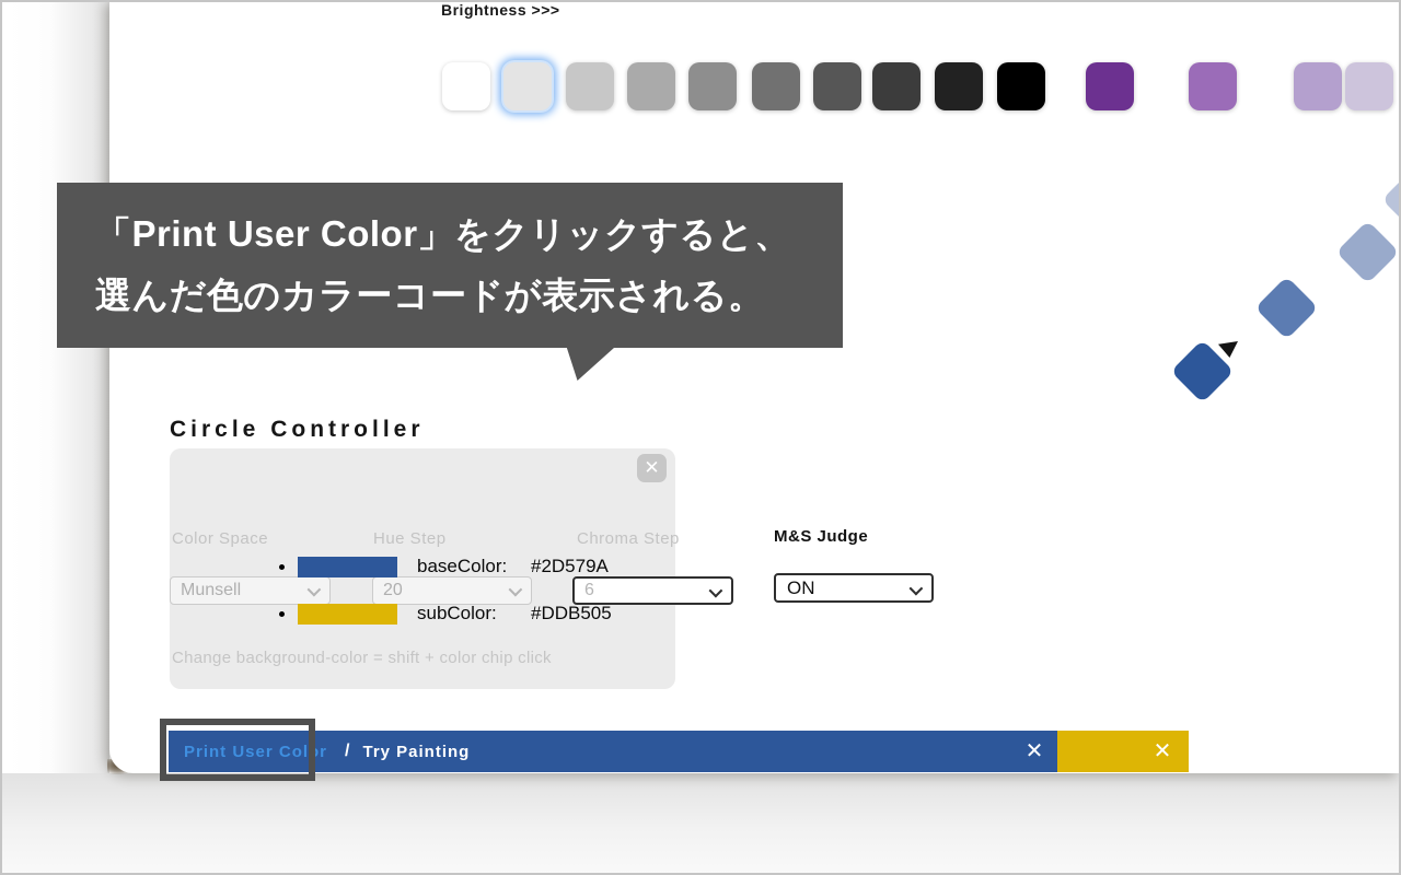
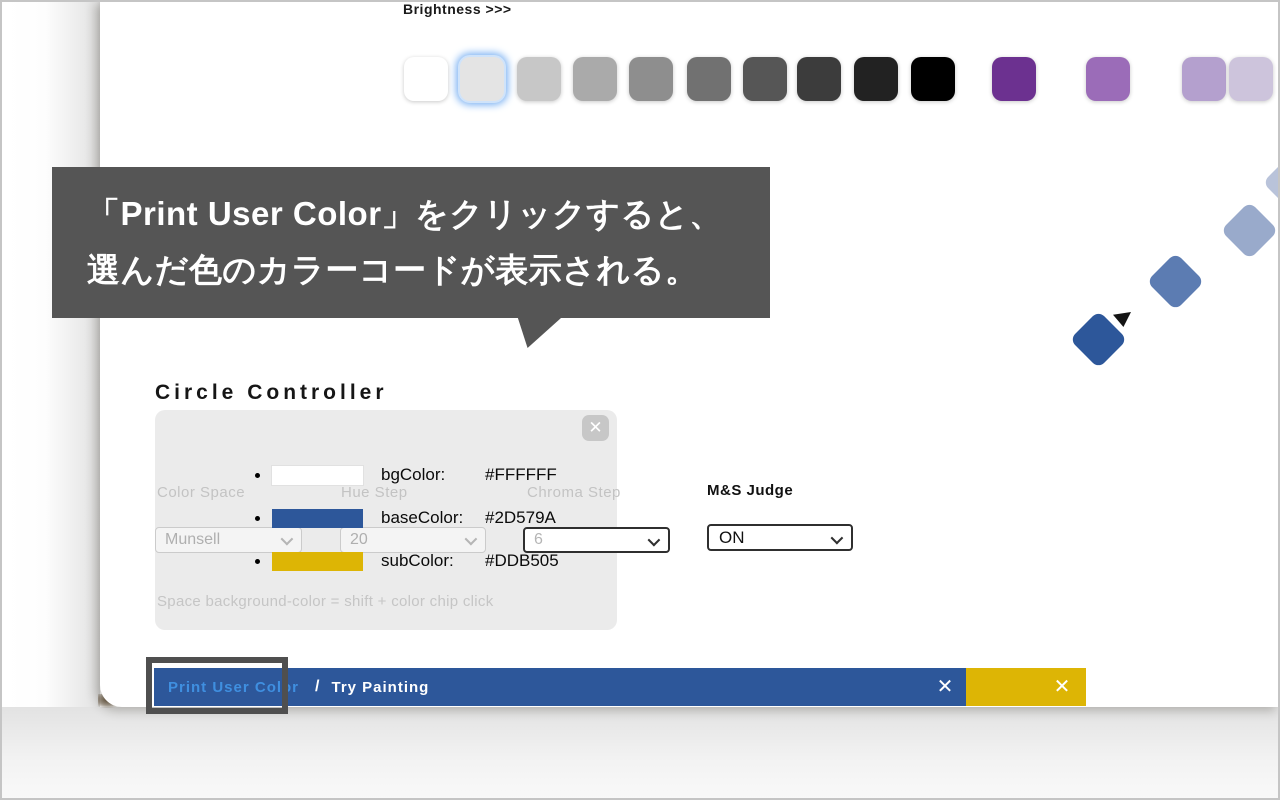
  Brightness >>>
  Circle Controller
  ✕
  Color Space
  Hue Step
  Chroma Step
  Munsell
  20
  6
+ bgColor:
+ #FFFFFF
  baseColor:
  #2D579A
  subColor:
  #DDB505
- Change background-color = shift + color chip click
+ Space background-color = shift + color chip click
  M&S Judge
  ON
  Print User Color
  /
  Try Painting
  ✕
  ✕
  「Print User Color」をクリックすると、
  選んだ色のカラーコードが表示される。
